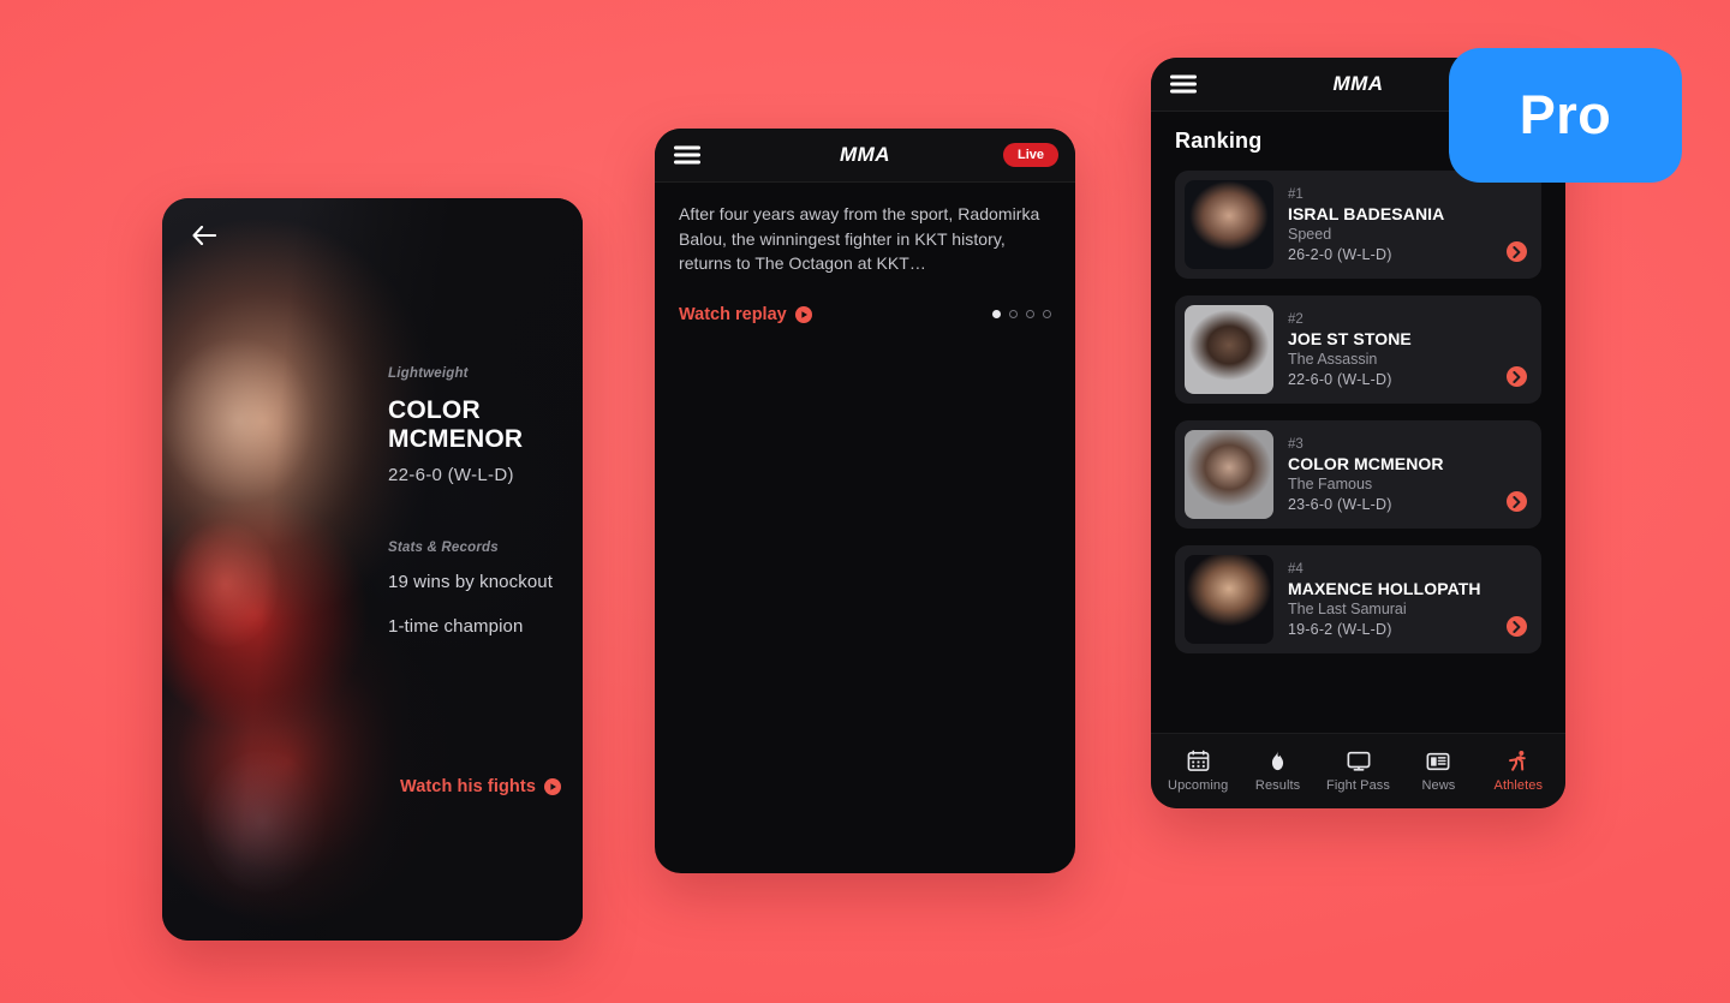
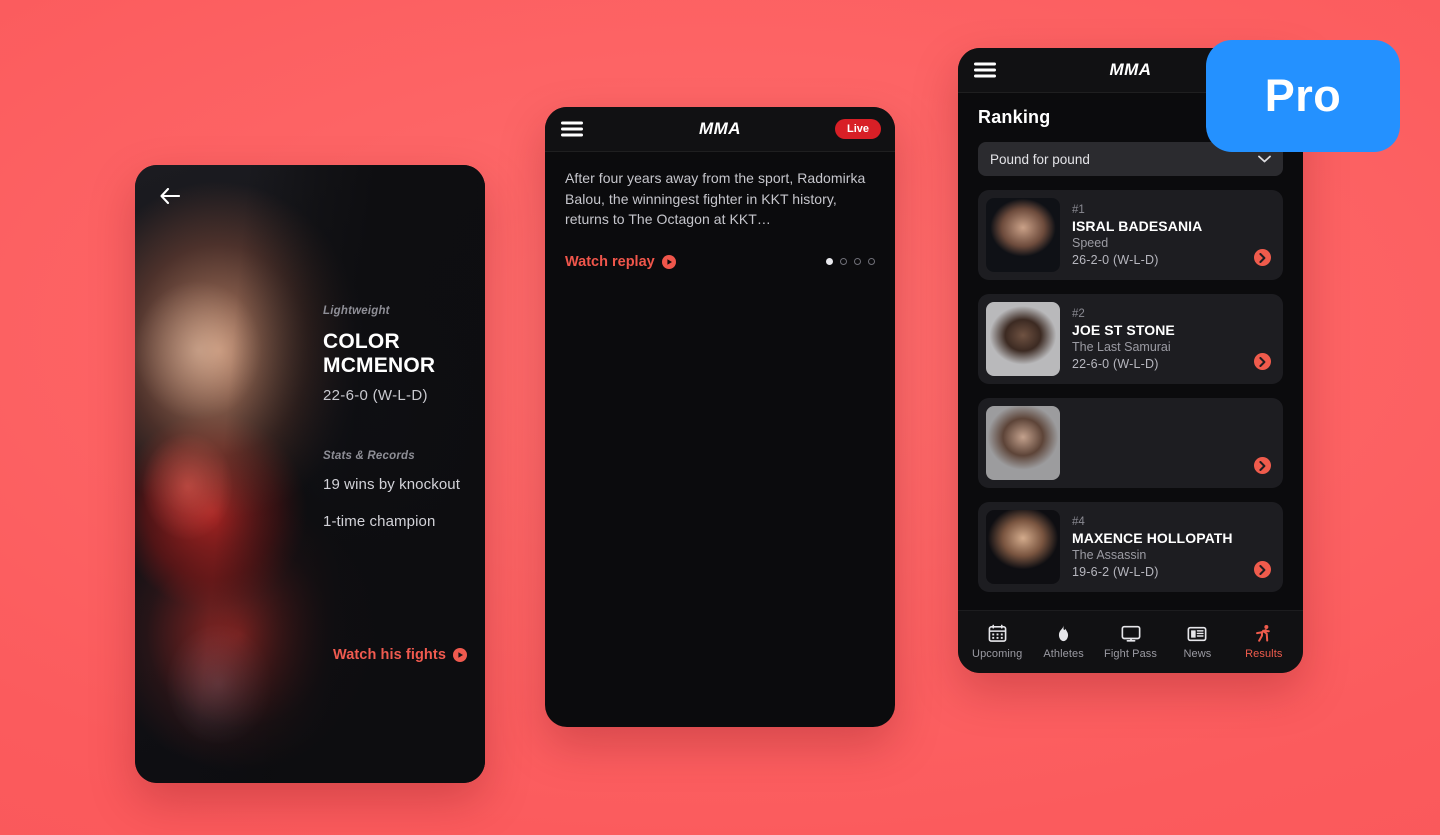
  Lightweight
  COLOR
  MCMENOR
  22-6-0 (W-L-D)
  Stats & Records
  19 wins by knockout
  1-time champion
  Watch his fights
  MMA
  Live
  After four years away from the sport, Radomirka Balou, the winningest fighter in KKT history, returns to The Octagon at KKT…
  Watch replay
  MMA
  Ranking
+ Pound for pound
  #1
  ISRAL BADESANIA
  Speed
  26-2-0 (W-L-D)
  #2
  JOE ST STONE
- The Assassin
+ The Last Samurai
  22-6-0 (W-L-D)
- #3
- COLOR MCMENOR
- The Famous
- 23-6-0 (W-L-D)
  #4
  MAXENCE HOLLOPATH
- The Last Samurai
+ The Assassin
  19-6-2 (W-L-D)
  Upcoming
- Results
+ Athletes
  Fight Pass
  News
- Athletes
+ Results
  Pro
